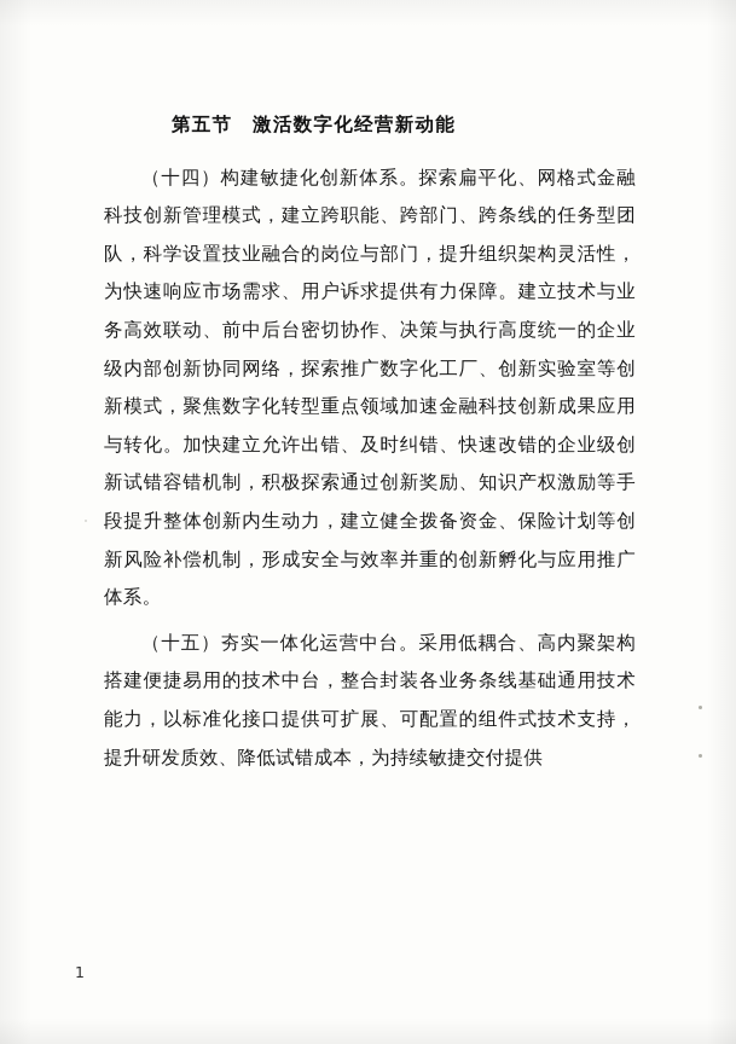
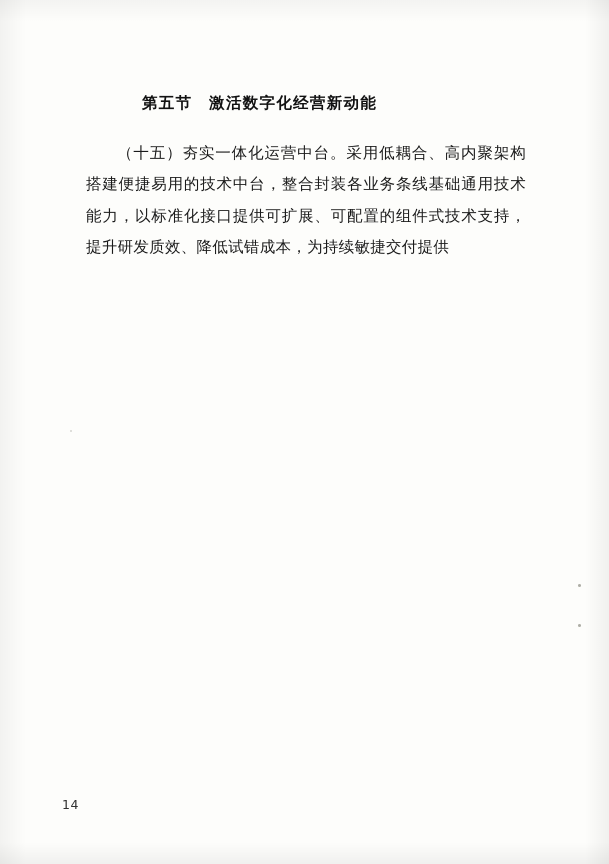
  第五节 激活数字化经营新动能
- （十四）构建敏捷化创新体系。探索扁平化、网格式金融科技创新管理模式，建立跨职能、跨部门、跨条线的任务型团队，科学设置技业融合的岗位与部门，提升组织架构灵活性，为快速响应市场需求、用户诉求提供有力保障。建立技术与业务高效联动、前中后台密切协作、决策与执行高度统一的企业级内部创新协同网络，探索推广数字化工厂、创新实验室等创新模式，聚焦数字化转型重点领域加速金融科技创新成果应用与转化。加快建立允许出错、及时纠错、快速改错的企业级创新试错容错机制，积极探索通过创新奖励、知识产权激励等手段提升整体创新内生动力，建立健全拨备资金、保险计划等创新风险补偿机制，形成安全与效率并重的创新孵化与应用推广体系。
  （十五）夯实一体化运营中台。采用低耦合、高内聚架构搭建便捷易用的技术中台，整合封装各业务条线基础通用技术能力，以标准化接口提供可扩展、可配置的组件式技术支持，提升研发质效、降低试错成本，为持续敏捷交付提供
- 1
+ 14
